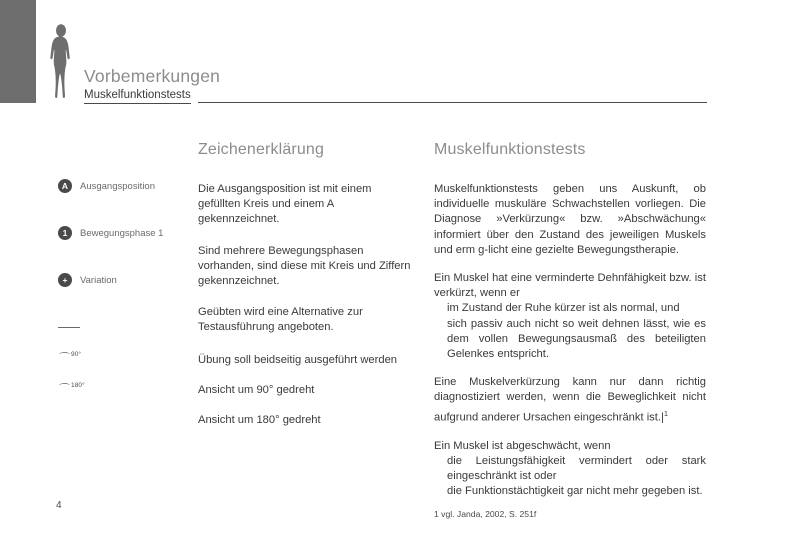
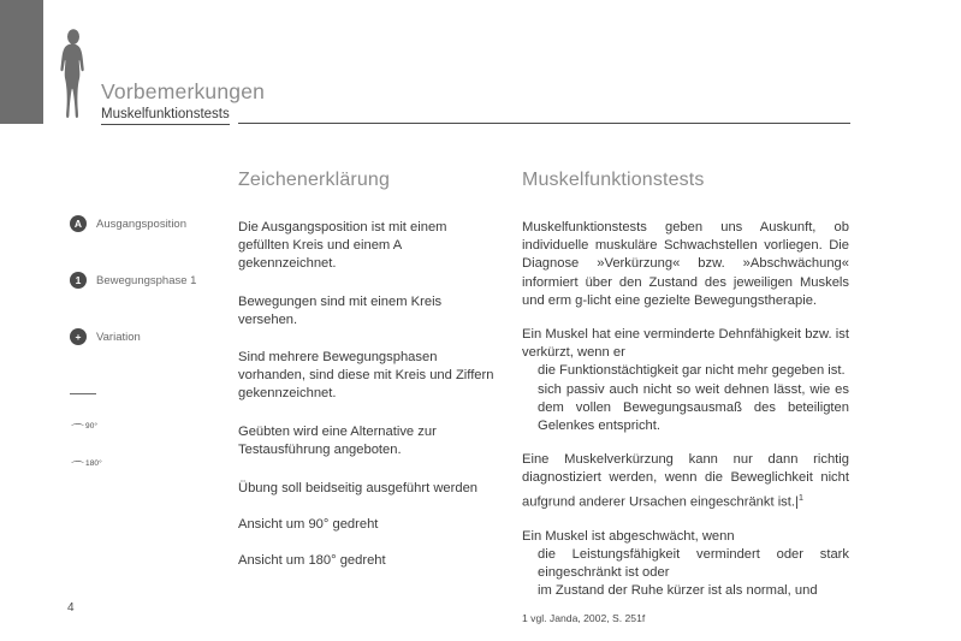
  Vorbemerkungen
  Muskelfunktionstests
  A
  Ausgangsposition
  1
  Bewegungsphase 1
  +
  Variation
  Zeichenerklärung
  Die Ausgangsposition ist mit einem gefüllten Kreis und einem A gekennzeichnet.
+ Bewegungen sind mit einem Kreis versehen.
  Sind mehrere Bewegungsphasen vorhanden, sind diese mit Kreis und Ziffern gekennzeichnet.
  Geübten wird eine Alternative zur Testausführung angeboten.
  Übung soll beidseitig ausgeführt werden
  Ansicht um 90° gedreht
  Ansicht um 180° gedreht
  Muskelfunktionstests
  Muskelfunktionstests geben uns Auskunft, ob individuelle muskuläre Schwachstellen vorliegen. Die Diagnose »Verkürzung« bzw. »Abschwächung« informiert über den Zustand des jeweiligen Muskels und erm g-licht eine gezielte Bewegungstherapie.
  Ein Muskel hat eine verminderte Dehnfähigkeit bzw. ist verkürzt, wenn er
- im Zustand der Ruhe kürzer ist als normal, und
+ die Funktionstächtigkeit gar nicht mehr gegeben ist.
  sich passiv auch nicht so weit dehnen lässt, wie es dem vollen Bewegungsausmaß des beteiligten Gelenkes entspricht.
  Eine Muskelverkürzung kann nur dann richtig diagnostiziert werden, wenn die Beweglichkeit nicht aufgrund anderer Ursachen eingeschränkt ist.|1
  Ein Muskel ist abgeschwächt, wenn
  die Leistungsfähigkeit vermindert oder stark eingeschränkt ist oder
- die Funktionstächtigkeit gar nicht mehr gegeben ist.
+ im Zustand der Ruhe kürzer ist als normal, und
  1 vgl. Janda, 2002, S. 251f
  4
